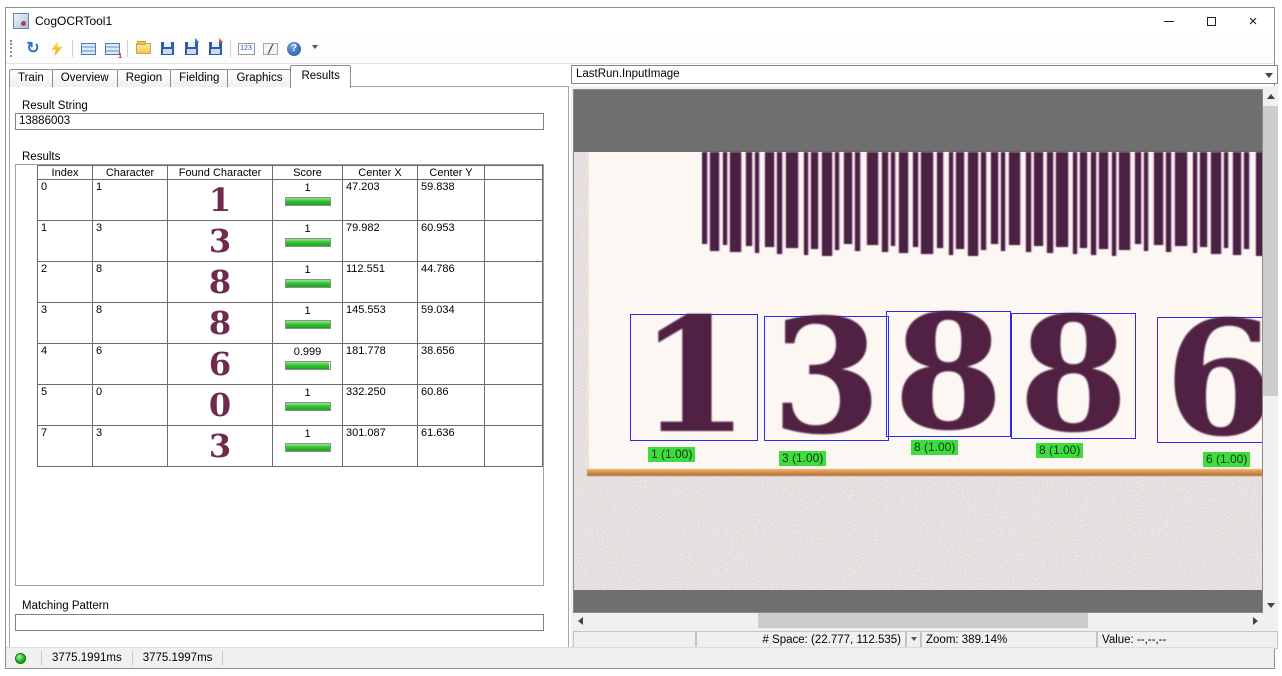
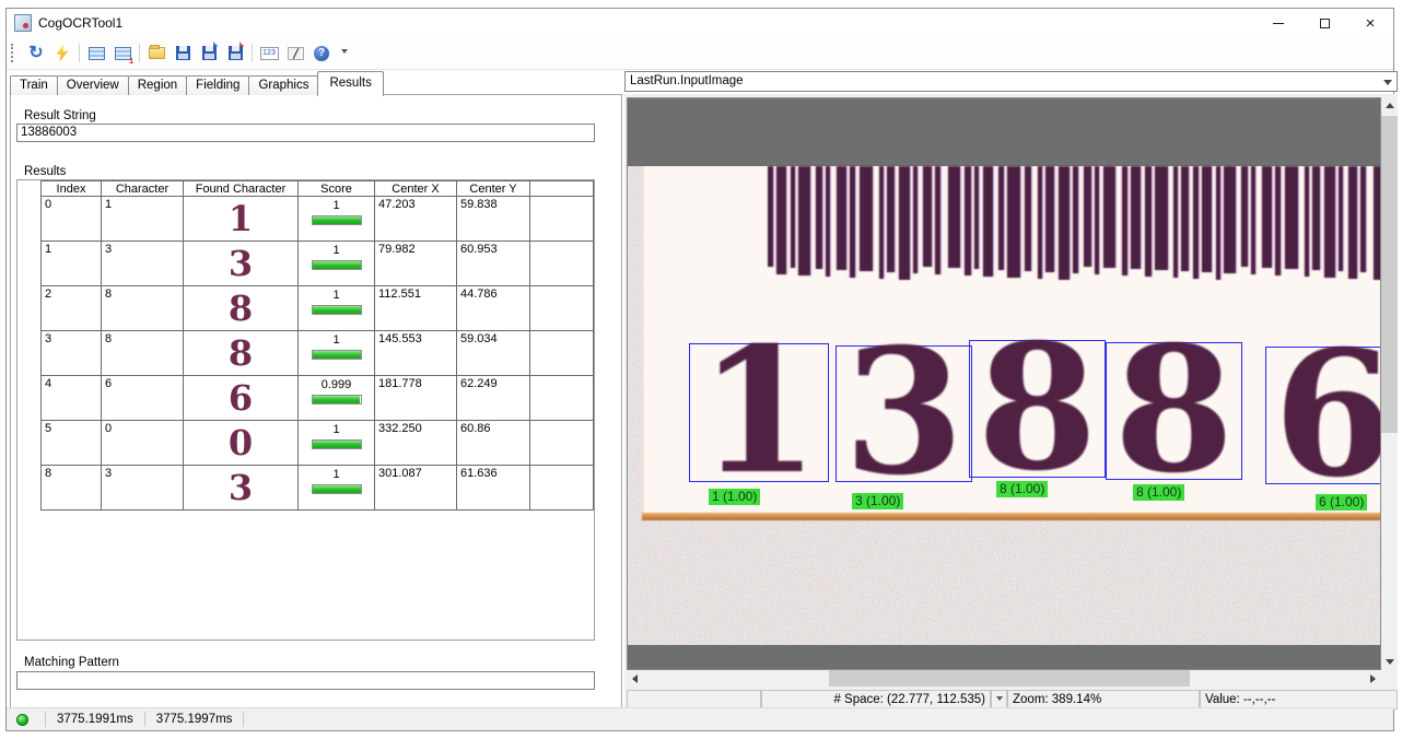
  CogOCRTool1
  ×
  ↻
  ?
  Train
  Overview
  Region
  Fielding
  Graphics
  Results
  Result String
  13886003
  Results
  Index	Character	Found Character	Score	Center X	Center Y
  0	1	1	1	47.203	59.838
  1	3	3	1	79.982	60.953
  2	8	8	1	112.551	44.786
  3	8	8	1	145.553	59.034
- 4	6	6	0.999	181.778	38.656
+ 4	6	6	0.999	181.778	62.249
  5	0	0	1	332.250	60.86
- 7	3	3	1	301.087	61.636
+ 8	3	3	1	301.087	61.636
  Matching Pattern
  LastRun.InputImage
  1
  1 (1.00)
  3
  3 (1.00)
  8
  8 (1.00)
  8
  8 (1.00)
  6
  6 (1.00)
  # Space: (22.777, 112.535)
  Zoom: 389.14%
  Value: --,--,--
  3775.1991ms
  3775.1997ms
